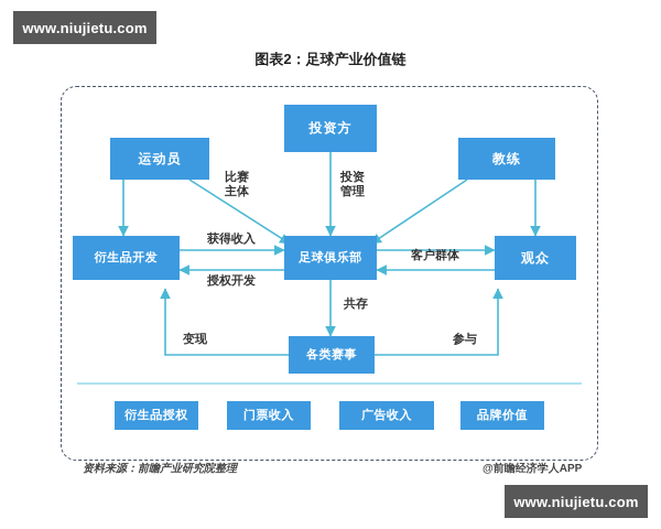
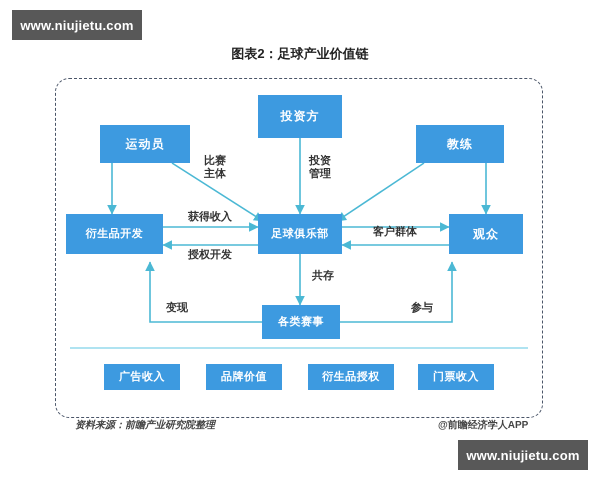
  www.niujietu.com
  www.niujietu.com
  图表2：足球产业价值链
  投资方
  运动员
  教练
  衍生品开发
  足球俱乐部
  观众
  各类赛事
  比赛
  主体
  投资
  管理
  获得收入
  授权开发
  客户群体
  共存
  变现
  参与
- 衍生品授权
+ 广告收入
- 门票收入
+ 品牌价值
- 广告收入
+ 衍生品授权
- 品牌价值
+ 门票收入
  资料来源：前瞻产业研究院整理
  @前瞻经济学人APP
